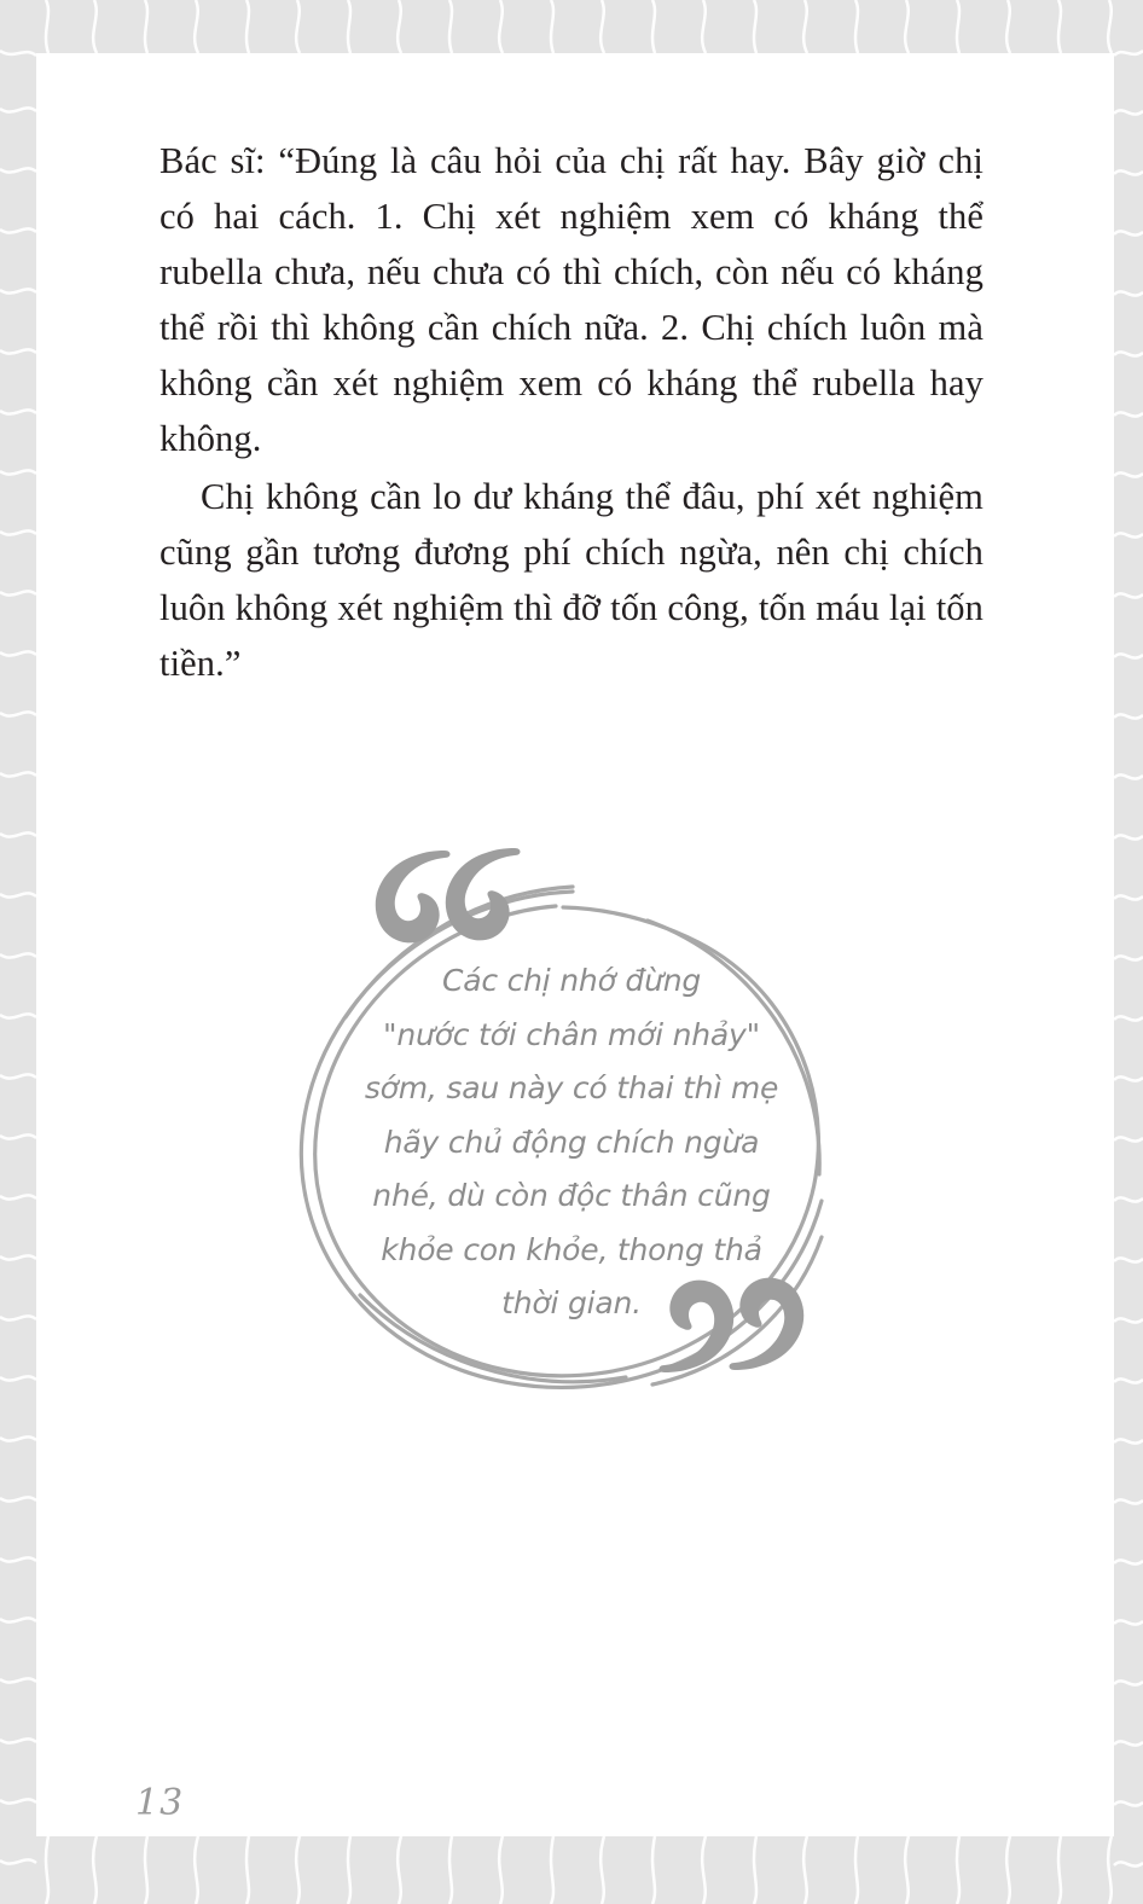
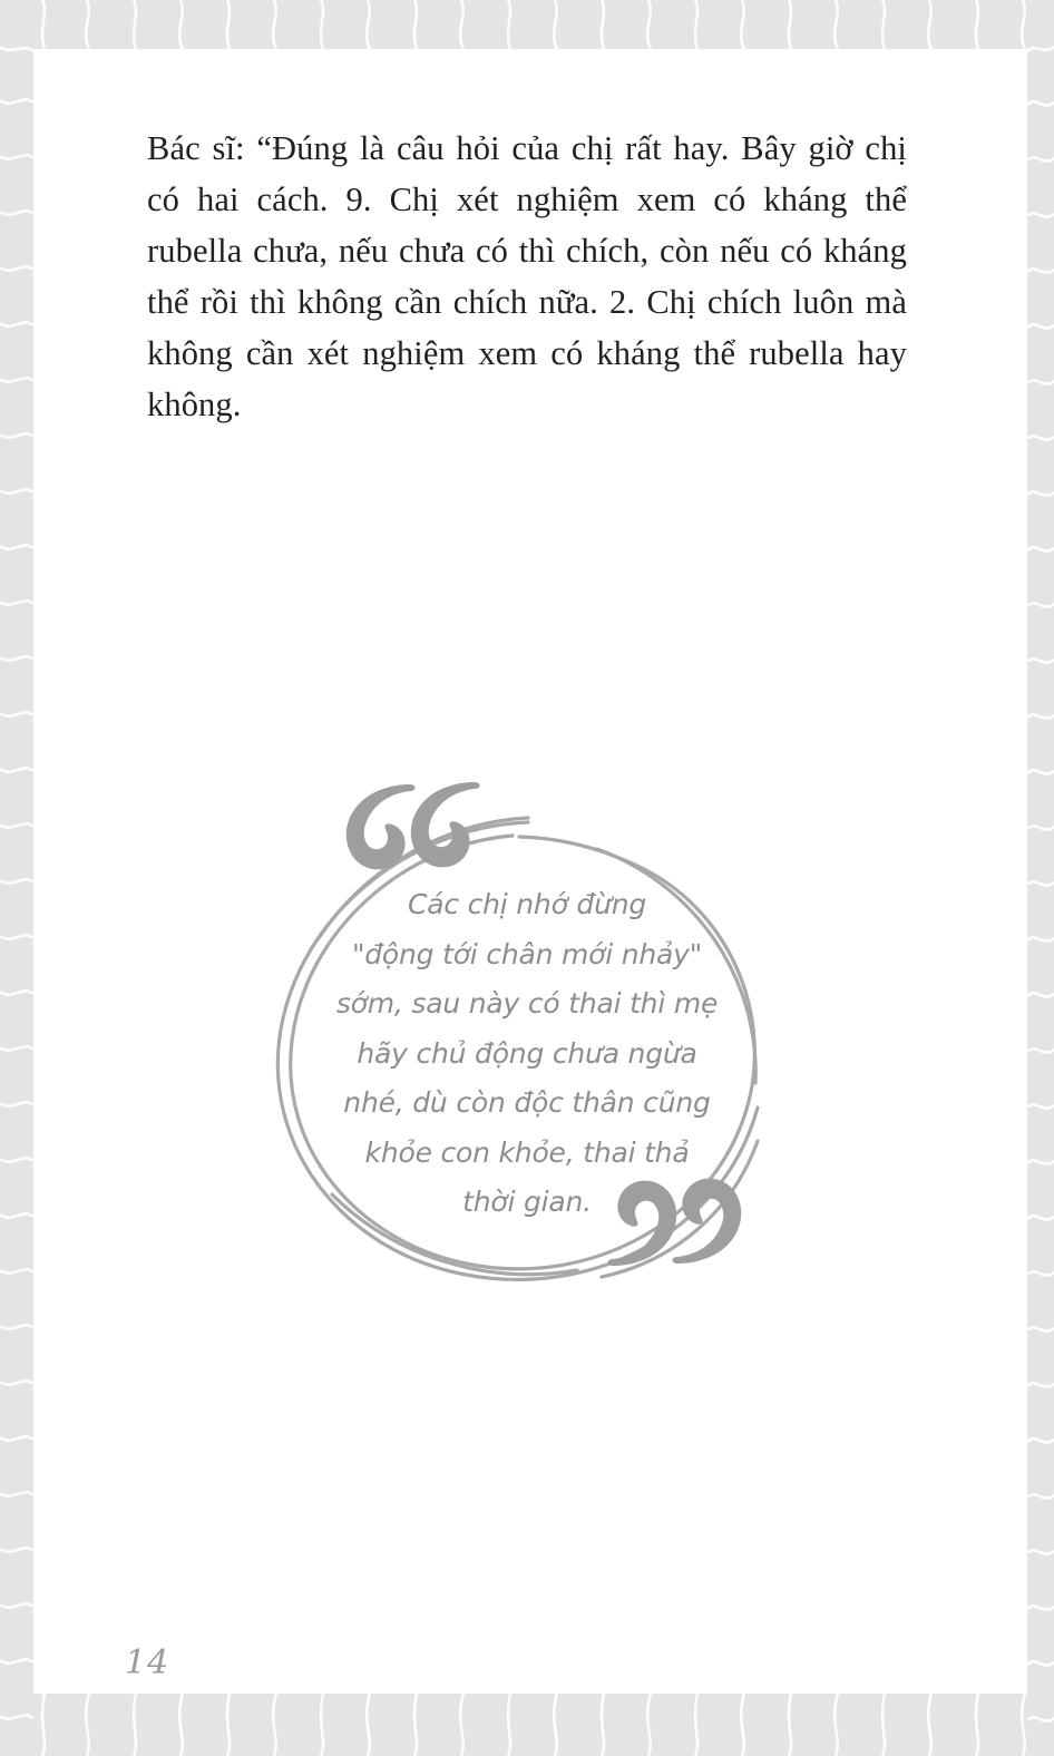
- Bác sĩ: “Đúng là câu hỏi của chị rất hay. Bây giờ chị có hai cách. 1. Chị xét nghiệm xem có kháng thể rubella chưa, nếu chưa có thì chích, còn nếu có kháng thể rồi thì không cần chích nữa. 2. Chị chích luôn mà không cần xét nghiệm xem có kháng thể rubella hay không.
+ Bác sĩ: “Đúng là câu hỏi của chị rất hay. Bây giờ chị có hai cách. 9. Chị xét nghiệm xem có kháng thể rubella chưa, nếu chưa có thì chích, còn nếu có kháng thể rồi thì không cần chích nữa. 2. Chị chích luôn mà không cần xét nghiệm xem có kháng thể rubella hay không.
- Chị không cần lo dư kháng thể đâu, phí xét nghiệm cũng gần tương đương phí chích ngừa, nên chị chích luôn không xét nghiệm thì đỡ tốn công, tốn máu lại tốn tiền.”
  Các chị nhớ đừng
- "nước tới chân mới nhảy"
+ "động tới chân mới nhảy"
  sớm, sau này có thai thì mẹ
- hãy chủ động chích ngừa
+ hãy chủ động chưa ngừa
  nhé, dù còn độc thân cũng
- khỏe con khỏe, thong thả
+ khỏe con khỏe, thai thả
  thời gian.
- 13
+ 14
